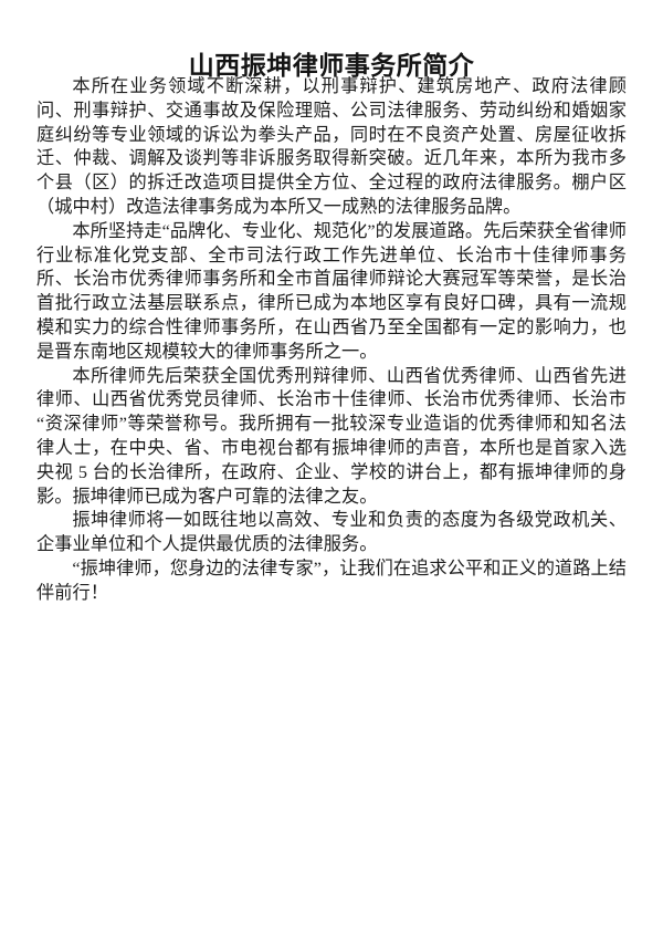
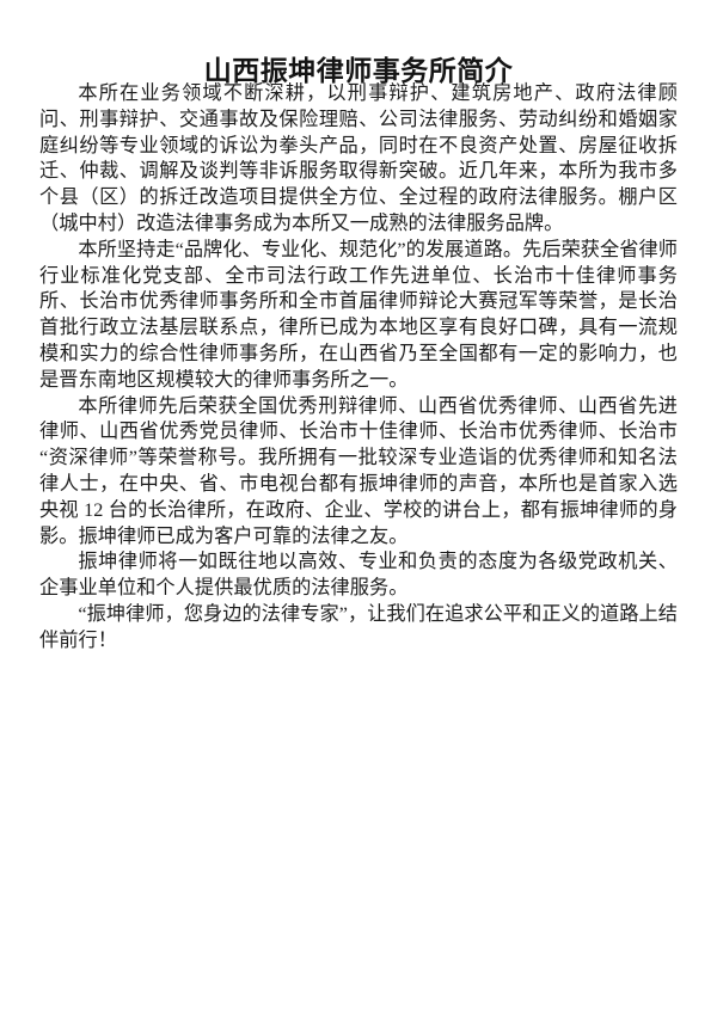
  山西振坤律师事务所简介
  本所在业务领域不断深耕，以刑事辩护、建筑房地产、政府法律顾问、刑事辩护、交通事故及保险理赔、公司法律服务、劳动纠纷和婚姻家庭纠纷等专业领域的诉讼为拳头产品，同时在不良资产处置、房屋征收拆迁、仲裁、调解及谈判等非诉服务取得新突破。近几年来，本所为我市多个县（区）的拆迁改造项目提供全方位、全过程的政府法律服务。棚户区（城中村）改造法律事务成为本所又一成熟的法律服务品牌。
  本所坚持走“品牌化、专业化、规范化”的发展道路。先后荣获全省律师行业标准化党支部、全市司法行政工作先进单位、长治市十佳律师事务所、长治市优秀律师事务所和全市首届律师辩论大赛冠军等荣誉，是长治首批行政立法基层联系点，律所已成为本地区享有良好口碑，具有一流规模和实力的综合性律师事务所，在山西省乃至全国都有一定的影响力，也是晋东南地区规模较大的律师事务所之一。
- 本所律师先后荣获全国优秀刑辩律师、山西省优秀律师、山西省先进律师、山西省优秀党员律师、长治市十佳律师、长治市优秀律师、长治市“资深律师”等荣誉称号。我所拥有一批较深专业造诣的优秀律师和知名法律人士，在中央、省、市电视台都有振坤律师的声音，本所也是首家入选央视 5 台的长治律所，在政府、企业、学校的讲台上，都有振坤律师的身影。振坤律师已成为客户可靠的法律之友。
+ 本所律师先后荣获全国优秀刑辩律师、山西省优秀律师、山西省先进律师、山西省优秀党员律师、长治市十佳律师、长治市优秀律师、长治市“资深律师”等荣誉称号。我所拥有一批较深专业造诣的优秀律师和知名法律人士，在中央、省、市电视台都有振坤律师的声音，本所也是首家入选央视 12 台的长治律所，在政府、企业、学校的讲台上，都有振坤律师的身影。振坤律师已成为客户可靠的法律之友。
  振坤律师将一如既往地以高效、专业和负责的态度为各级党政机关、企事业单位和个人提供最优质的法律服务。
  “振坤律师，您身边的法律专家”，让我们在追求公平和正义的道路上结伴前行！
